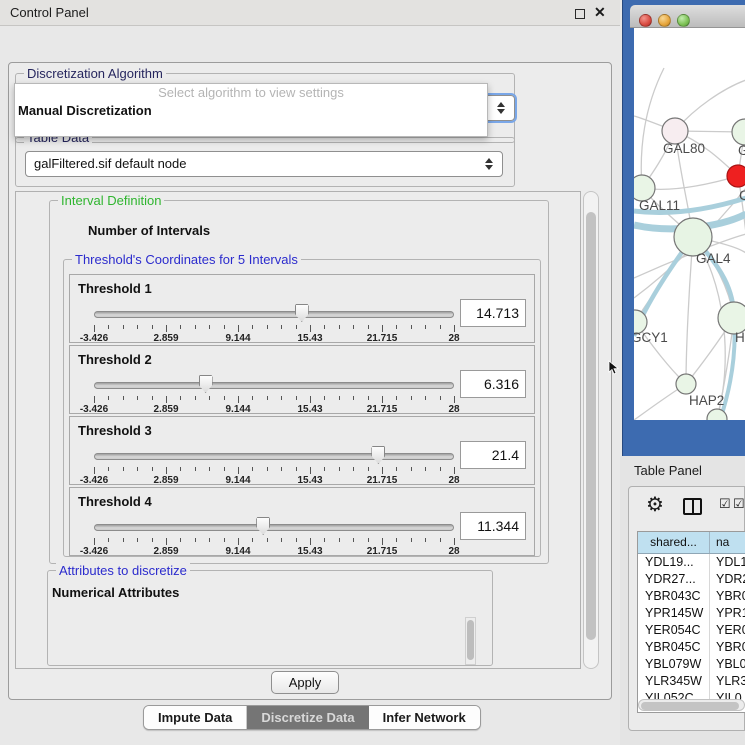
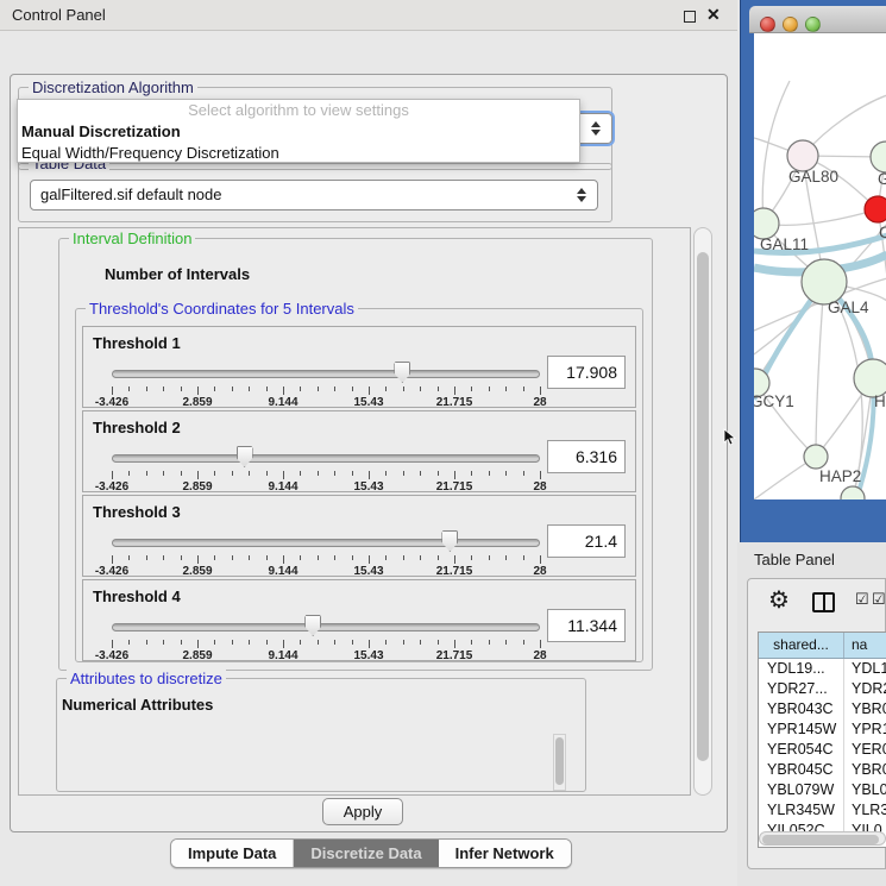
  Control Panel
  ✕
  Discretization Algorithm
  Select algorithm to view settings
  Manual Discretization
+ Equal Width/Frequency Discretization
  Table Data
  galFiltered.sif default node
  Interval Definition
  Number of Intervals
  Threshold's Coordinates for 5 Intervals
  Threshold 1
  -3.426
  2.859
  9.144
  15.43
  21.715
  28
- 14.713
+ 17.908
  Threshold 2
  -3.426
  2.859
  9.144
  15.43
  21.715
  28
  6.316
  Threshold 3
  -3.426
  2.859
  9.144
  15.43
  21.715
  28
  21.4
  Threshold 4
  -3.426
  2.859
  9.144
  15.43
  21.715
  28
  11.344
  Attributes to discretize
  Numerical Attributes
  Apply
  Impute Data
  Discretize Data
  Infer Network
  GAL80
  C
  GAL11
  GAL4
  GCY1
  H
  HAP2
  Table Panel
  ⚙
  ☑
  ☑
  shared...
  na
  YDL19...
  YDL1
  YDR27...
  YDR
  YBR043C
  YBR
  YPR145W
  YPR
  YER054C
  YER
  YBR045C
  YBR
  YBL079W
  YBL0
  YLR345W
  YLR3
  YIL052C
  YIL0
